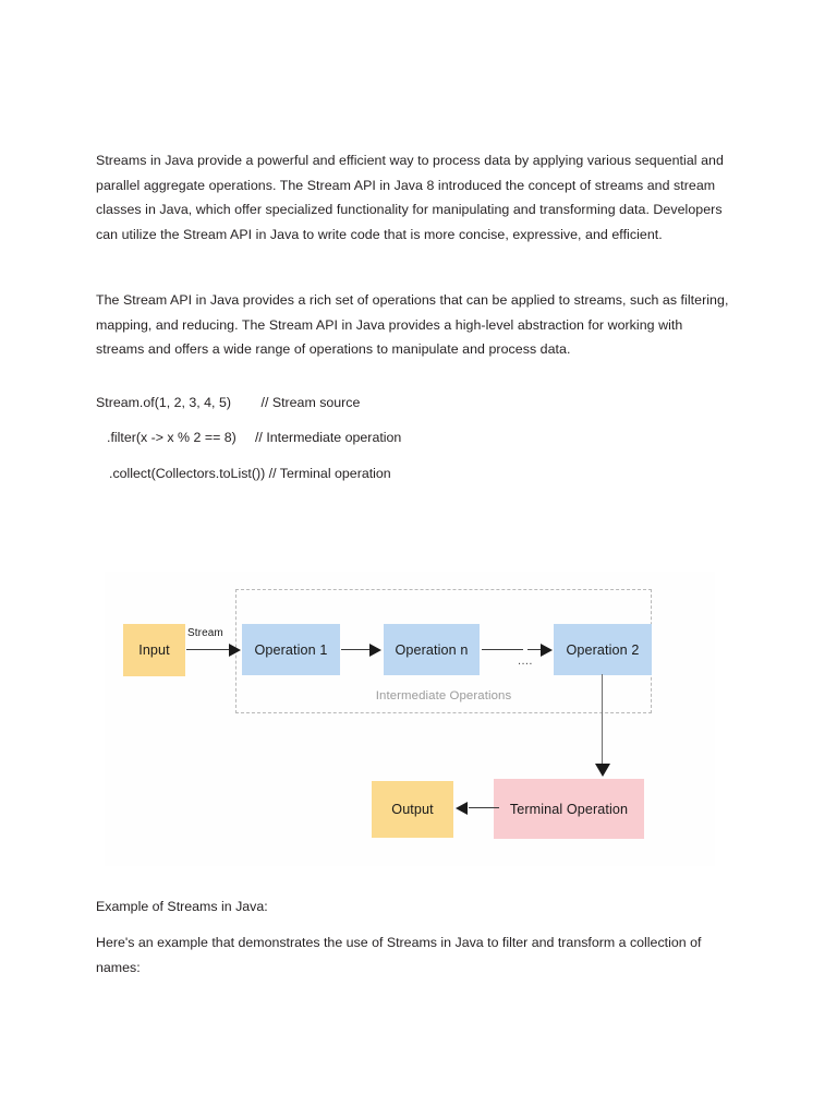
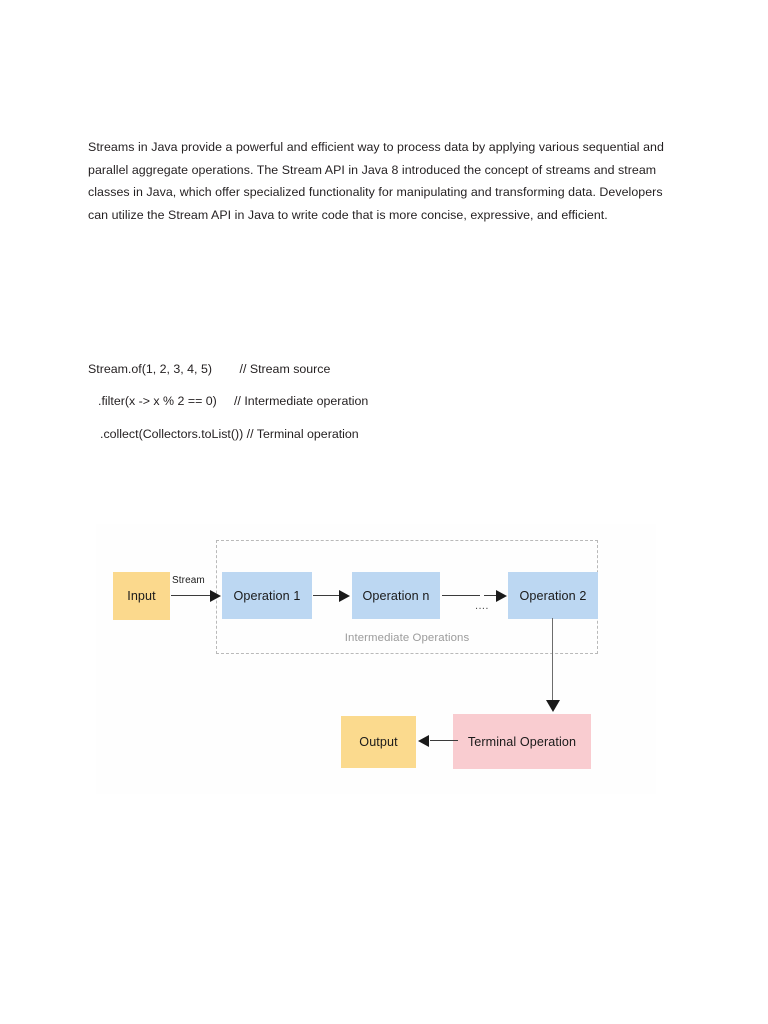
  Streams in Java provide a powerful and efficient way to process data by applying various sequential and parallel aggregate operations. The Stream API in Java 8 introduced the concept of streams and stream classes in Java, which offer specialized functionality for manipulating and transforming data. Developers can utilize the Stream API in Java to write code that is more concise, expressive, and efficient.
- The Stream API in Java provides a rich set of operations that can be applied to streams, such as filtering, mapping, and reducing. The Stream API in Java provides a high-level abstraction for working with streams and offers a wide range of operations to manipulate and process data.
  Stream.of(1, 2, 3, 4, 5) // Stream source
- .filter(x -> x % 2 == 8) // Intermediate operation
+ .filter(x -> x % 2 == 0) // Intermediate operation
  .collect(Collectors.toList()) // Terminal operation
  Intermediate Operations
  Input
  Stream
  Operation 1
  Operation n
  ....
  Operation 2
  Terminal Operation
  Output
- Example of Streams in Java:
- Here's an example that demonstrates the use of Streams in Java to filter and transform a collection of names:
